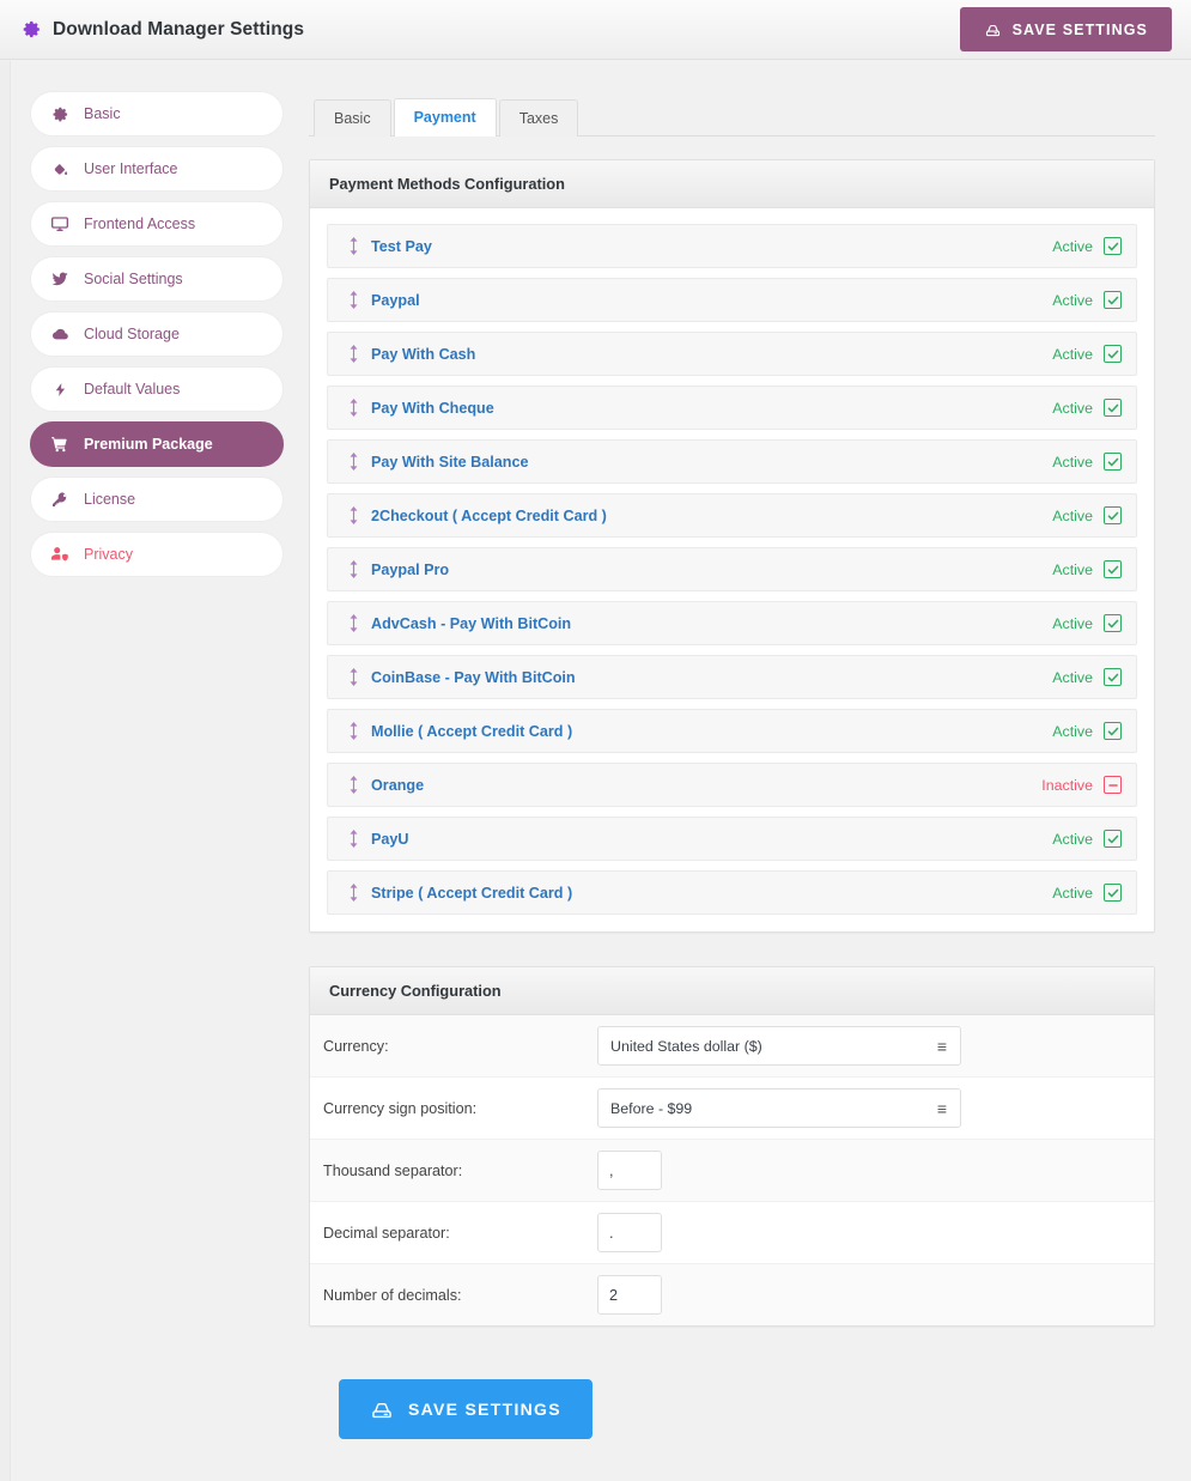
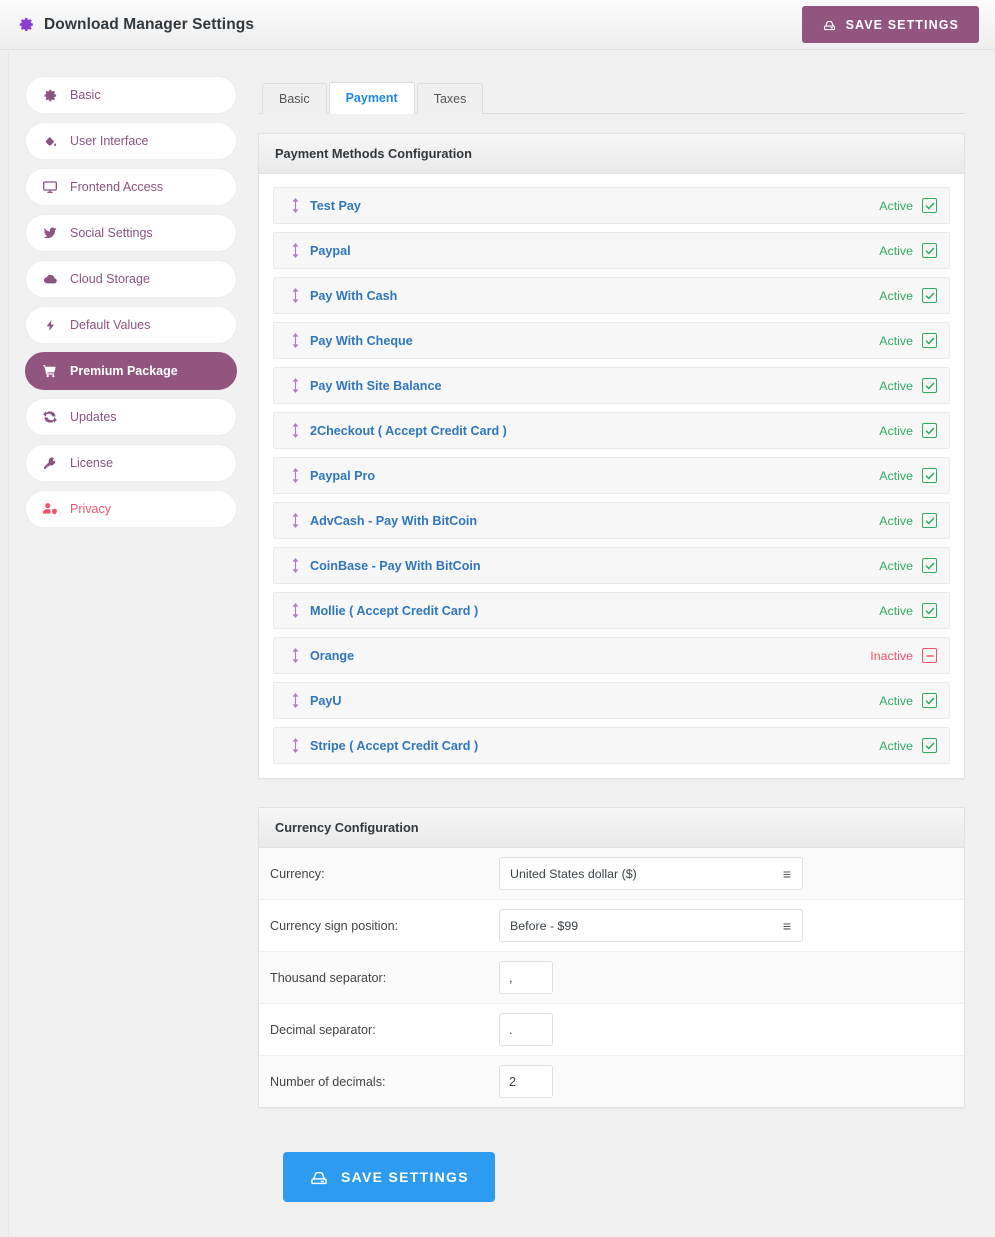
  Download Manager Settings
  SAVE SETTINGS
  Basic
  User Interface
  Frontend Access
  Social Settings
  Cloud Storage
  Default Values
  Premium Package
+ Updates
  License
  Privacy
  Basic
  Payment
  Taxes
  Payment Methods Configuration
  Test Pay
  Active
  Paypal
  Active
  Pay With Cash
  Active
  Pay With Cheque
  Active
  Pay With Site Balance
  Active
  2Checkout ( Accept Credit Card )
  Active
  Paypal Pro
  Active
  AdvCash - Pay With BitCoin
  Active
  CoinBase - Pay With BitCoin
  Active
  Mollie ( Accept Credit Card )
  Active
  Orange
  Inactive
  PayU
  Active
  Stripe ( Accept Credit Card )
  Active
  Currency Configuration
  Currency:
  United States dollar ($)
  ≡
  Currency sign position:
  Before - $99
  ≡
  Thousand separator:
  ,
  Decimal separator:
  .
  Number of decimals:
  2
  SAVE SETTINGS
